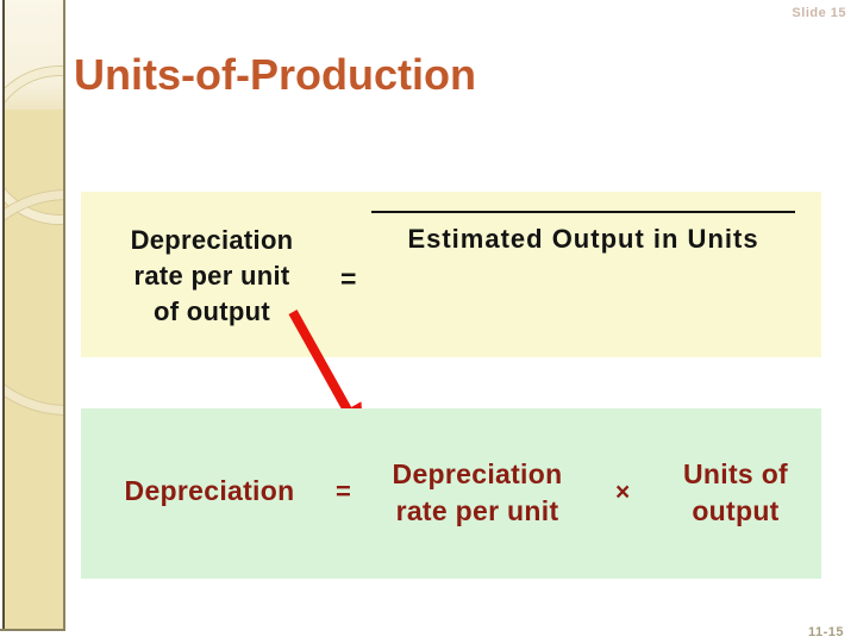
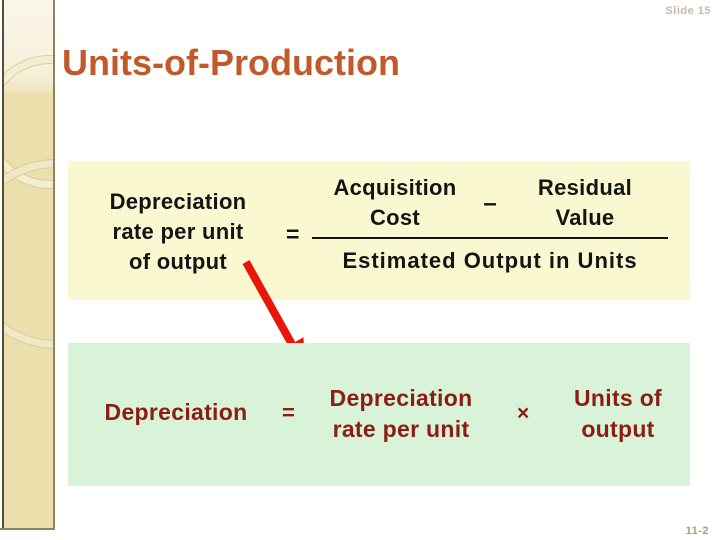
  Slide 15
  Units-of-Production
  Depreciation
  rate per unit
  of output
  =
+ Acquisition
+ Cost
+ –
+ Residual
+ Value
  Estimated Output in Units
  Depreciation
  =
  Depreciation
  rate per unit
  ×
  Units of
  output
- 11-15
+ 11-2
